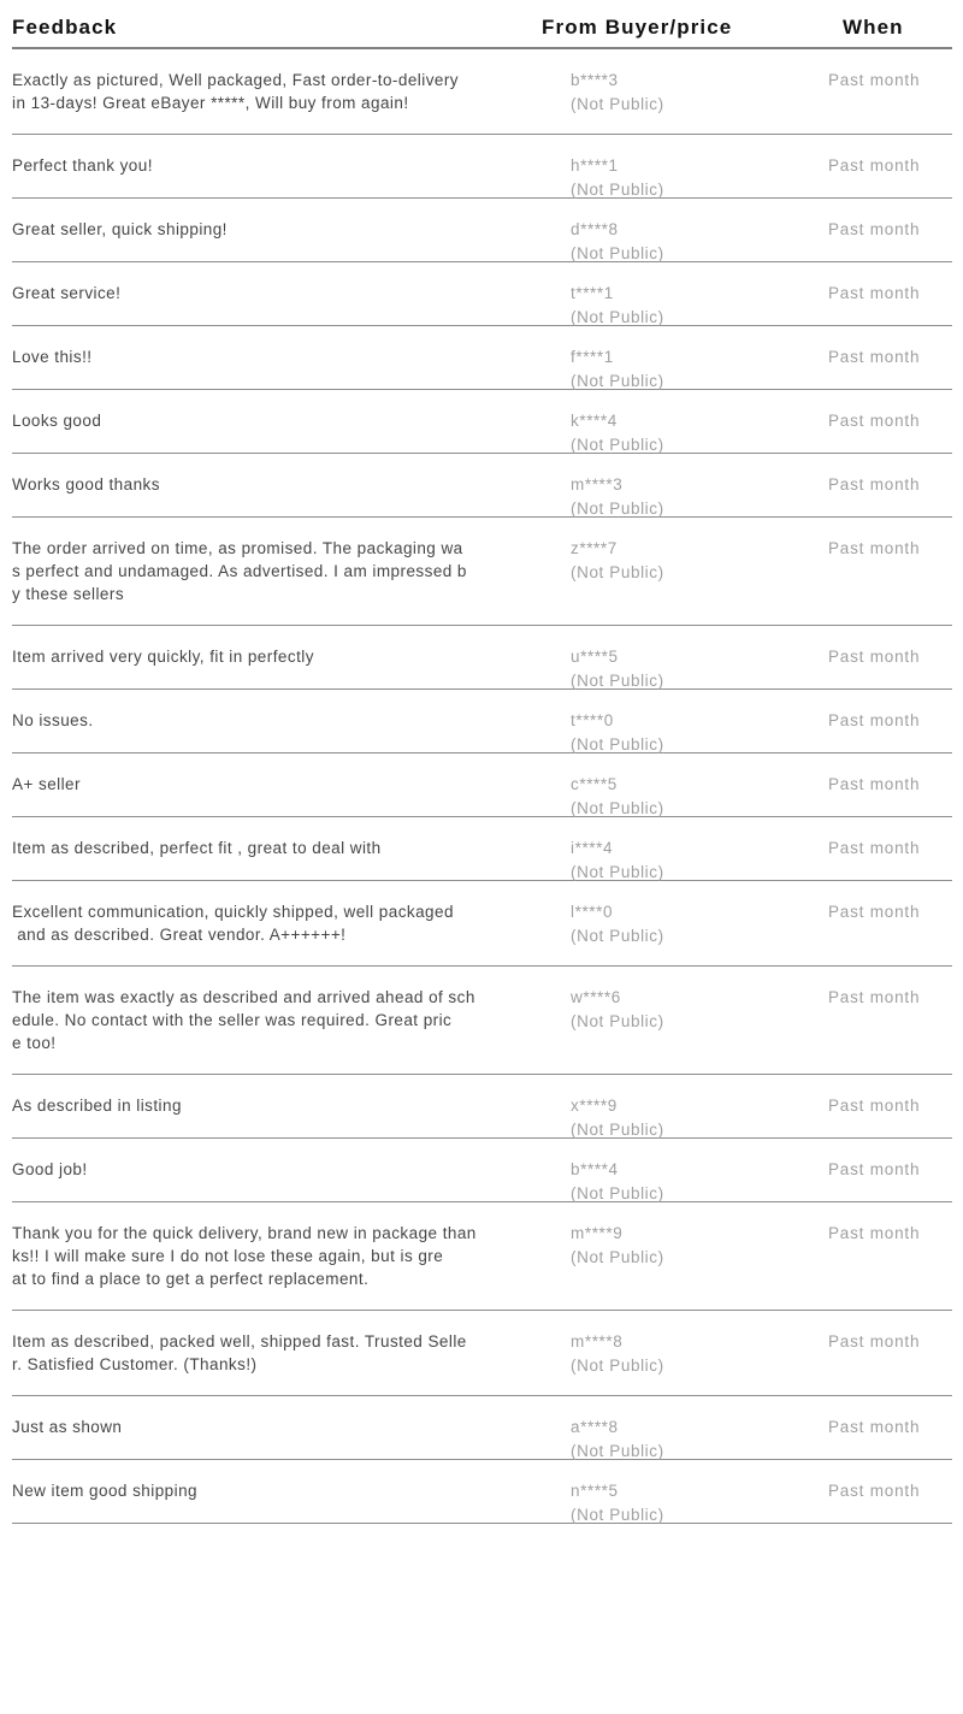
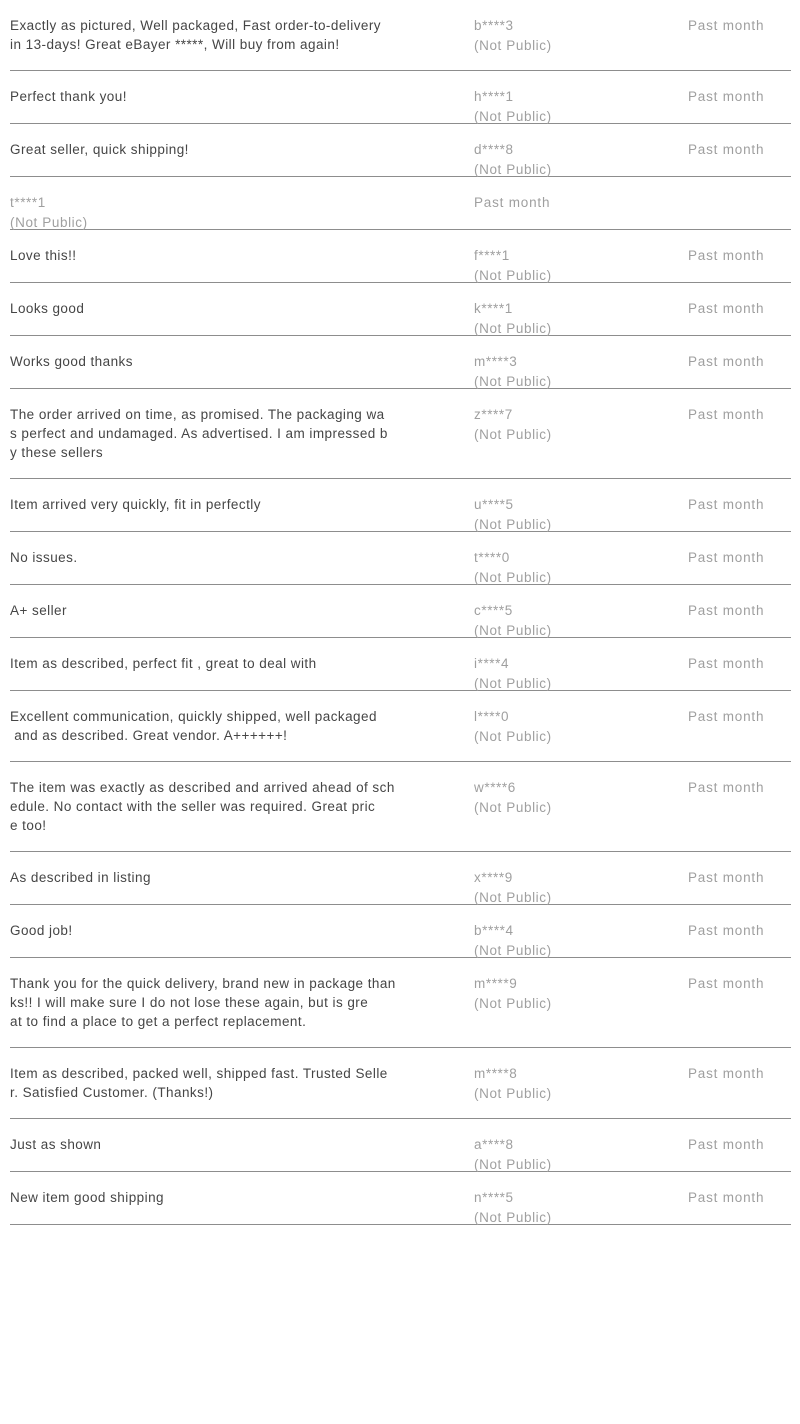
- Feedback
- From Buyer/price
- When
  Exactly as pictured, Well packaged, Fast order-to-delivery
  in 13-days! Great eBayer *****, Will buy from again!
  b****3
  (Not Public)
  Past month
  Perfect thank you!
  h****1
  (Not Public)
  Past month
  Great seller, quick shipping!
  d****8
  (Not Public)
  Past month
- Great service!
  t****1
  (Not Public)
  Past month
  Love this!!
  f****1
  (Not Public)
  Past month
  Looks good
- k****4
+ k****1
  (Not Public)
  Past month
  Works good thanks
  m****3
  (Not Public)
  Past month
  The order arrived on time, as promised. The packaging wa
  s perfect and undamaged. As advertised. I am impressed b
  y these sellers
  z****7
  (Not Public)
  Past month
  Item arrived very quickly, fit in perfectly
  u****5
  (Not Public)
  Past month
  No issues.
  t****0
  (Not Public)
  Past month
  A+ seller
  c****5
  (Not Public)
  Past month
  Item as described, perfect fit , great to deal with
  i****4
  (Not Public)
  Past month
  Excellent communication, quickly shipped, well packaged
  and as described. Great vendor. A++++++!
  l****0
  (Not Public)
  Past month
  The item was exactly as described and arrived ahead of sch
  edule. No contact with the seller was required. Great pric
  e too!
  w****6
  (Not Public)
  Past month
  As described in listing
  x****9
  (Not Public)
  Past month
  Good job!
  b****4
  (Not Public)
  Past month
  Thank you for the quick delivery, brand new in package than
  ks!! I will make sure I do not lose these again, but is gre
  at to find a place to get a perfect replacement.
  m****9
  (Not Public)
  Past month
  Item as described, packed well, shipped fast. Trusted Selle
  r. Satisfied Customer. (Thanks!)
  m****8
  (Not Public)
  Past month
  Just as shown
  a****8
  (Not Public)
  Past month
  New item good shipping
  n****5
  (Not Public)
  Past month
